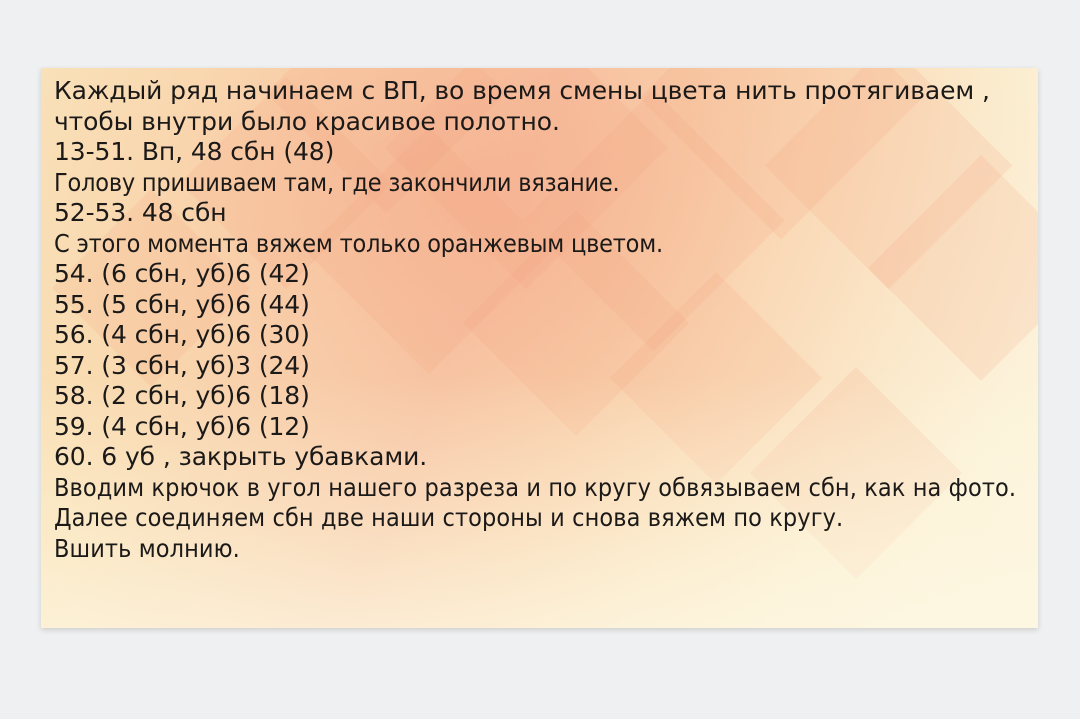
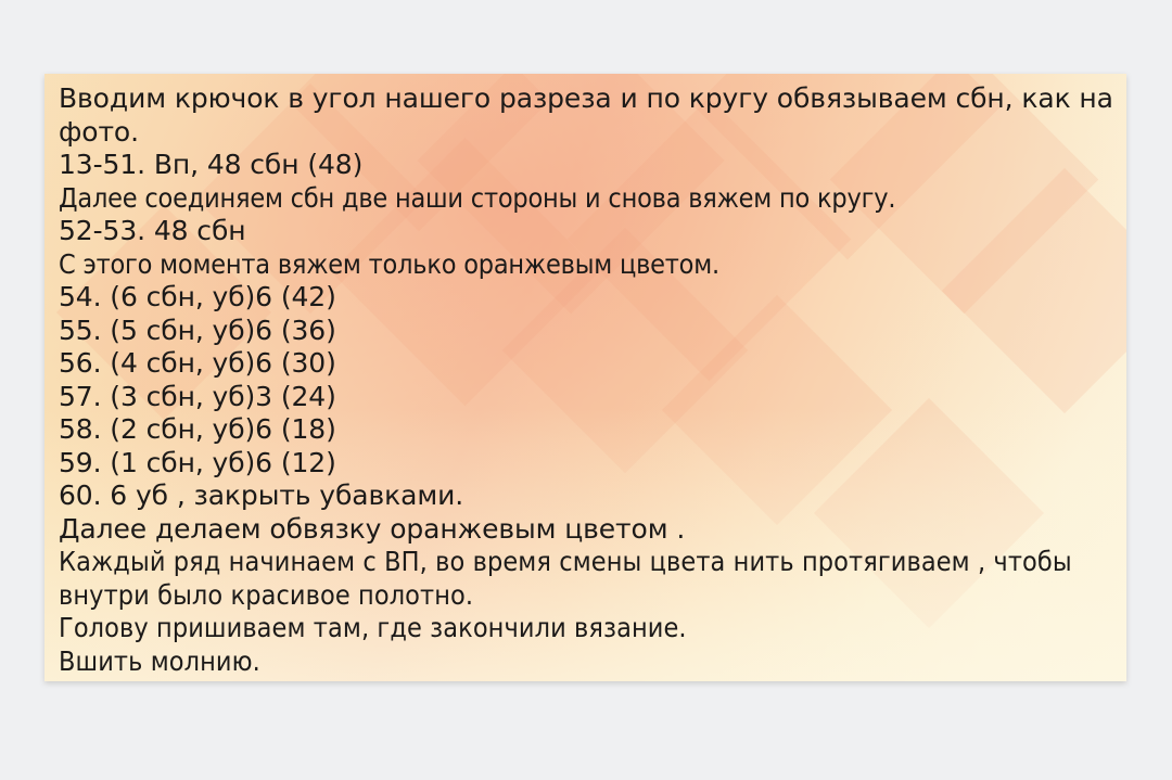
- Каждый ряд начинаем с ВП, во время смены цвета нить протягиваем , чтобы внутри было красивое полотно.
+ Вводим крючок в угол нашего разреза и по кругу обвязываем сбн, как на фото.
  13-51. Вп, 48 сбн (48)
- Голову пришиваем там, где закончили вязание.
+ Далее соединяем сбн две наши стороны и снова вяжем по кругу.
  52-53. 48 сбн
  С этого момента вяжем только оранжевым цветом.
  54. (6 сбн, уб)6 (42)
- 55. (5 сбн, уб)6 (44)
+ 55. (5 сбн, уб)6 (36)
  56. (4 сбн, уб)6 (30)
  57. (3 сбн, уб)3 (24)
  58. (2 сбн, уб)6 (18)
- 59. (4 сбн, уб)6 (12)
+ 59. (1 сбн, уб)6 (12)
  60. 6 уб , закрыть убавками.
+ Далее делаем обвязку оранжевым цветом .
- Вводим крючок в угол нашего разреза и по кругу обвязываем сбн, как на фото.
+ Каждый ряд начинаем с ВП, во время смены цвета нить протягиваем , чтобы внутри было красивое полотно.
- Далее соединяем сбн две наши стороны и снова вяжем по кругу.
+ Голову пришиваем там, где закончили вязание.
  Вшить молнию.
